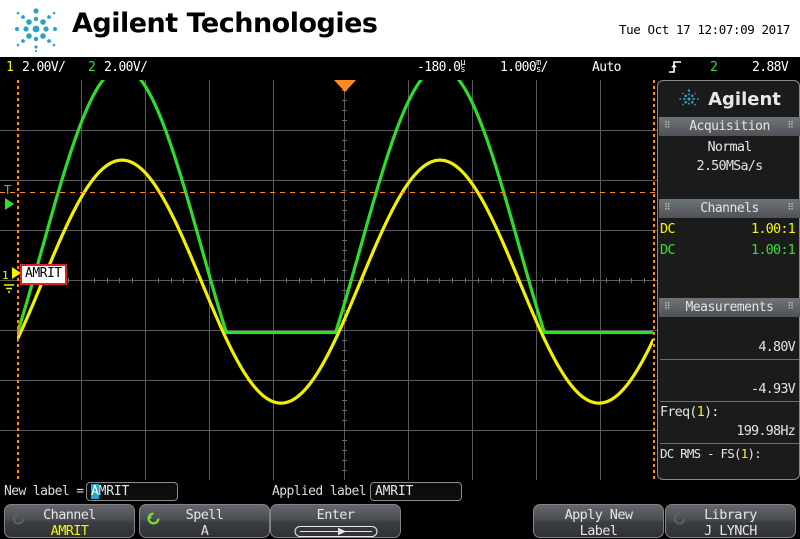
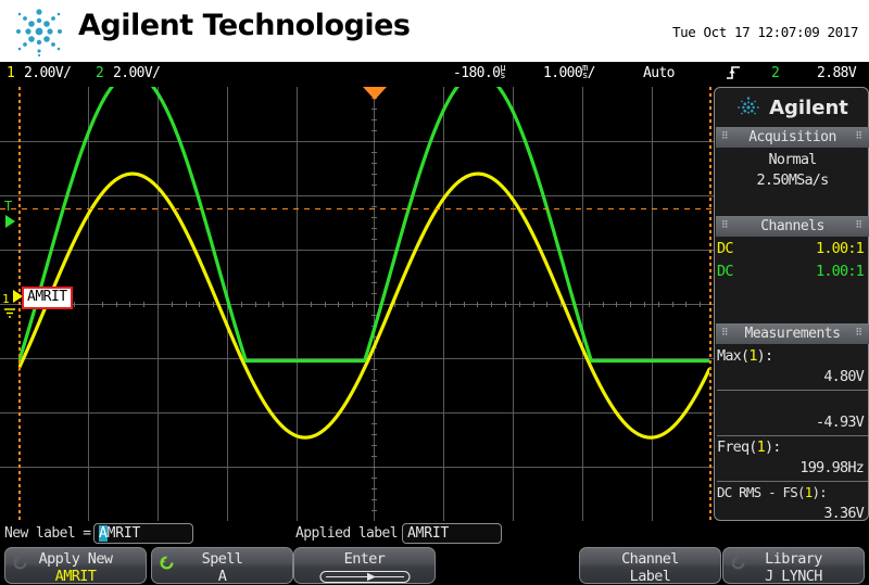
  Agilent Technologies
  Tue Oct 17 12:07:09 2017
  1
  2.00V/
  2
  2.00V/
  -180.0
  μ
  s
  1.000
  m
  s
  /
  Auto
  2
  2.88V
  T
  1
  AMRIT
  Agilent
  ⠿
  Acquisition
  ⠿
  Normal
  2.50MSa/s
  ⠿
  Channels
  ⠿
  DC
  1.00:1
  DC
  1.00:1
  ⠿
  Measurements
  ⠿
+ Max(1):
  4.80V
  -4.93V
  Freq(1):
  199.98Hz
  DC RMS - FS(1):
+ 3.36V
  New label =
  AMRIT
  Applied label
  AMRIT
- Channel
+ Apply New
  AMRIT
  Spell
  A
  Enter
- Apply New
+ Channel
  Label
  Library
  J_LYNCH
